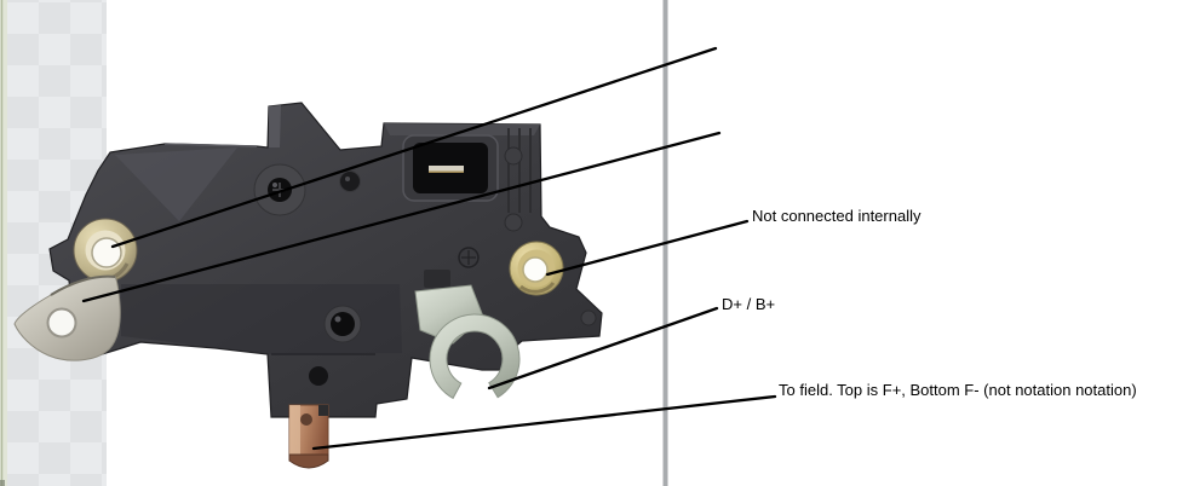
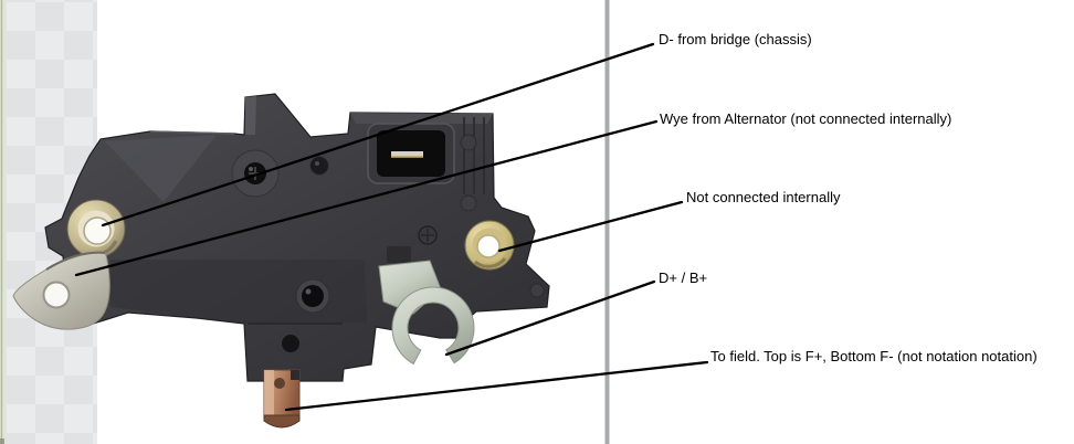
+ D- from bridge (chassis)
+ Wye from Alternator (not connected internally)
  Not connected internally
  D+ / B+
  To field. Top is F+, Bottom F- (not notation notation)
